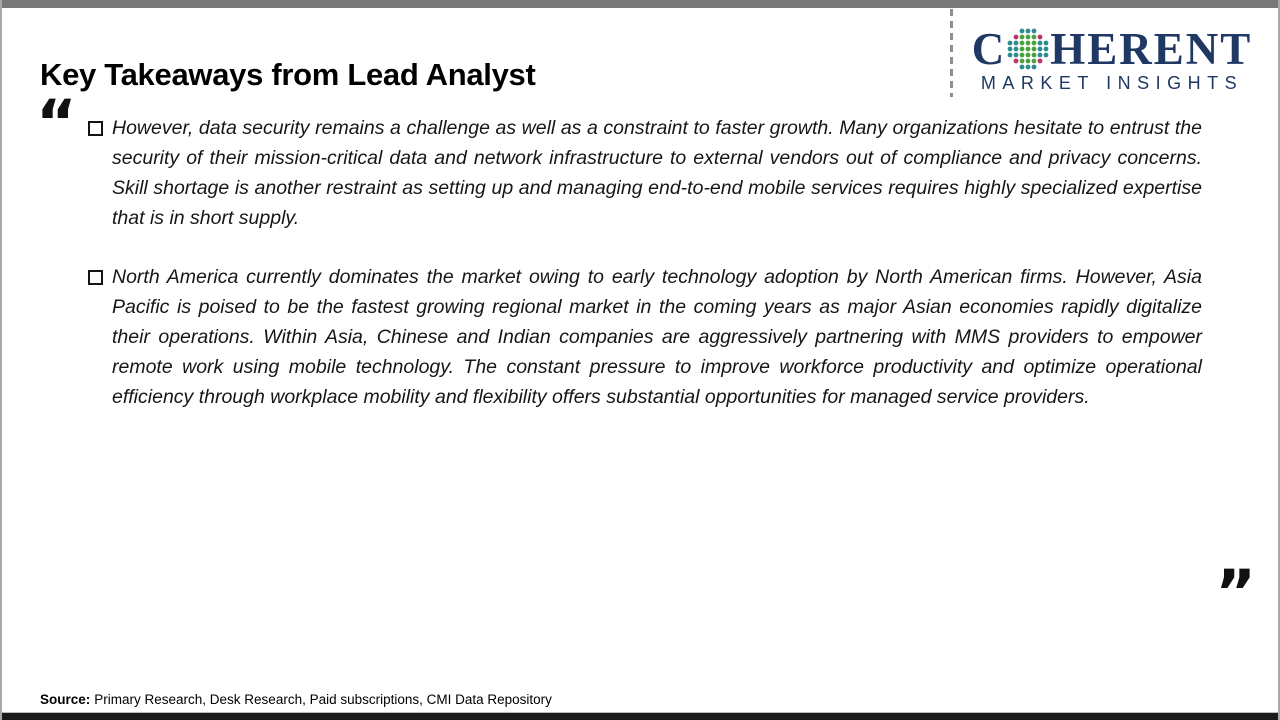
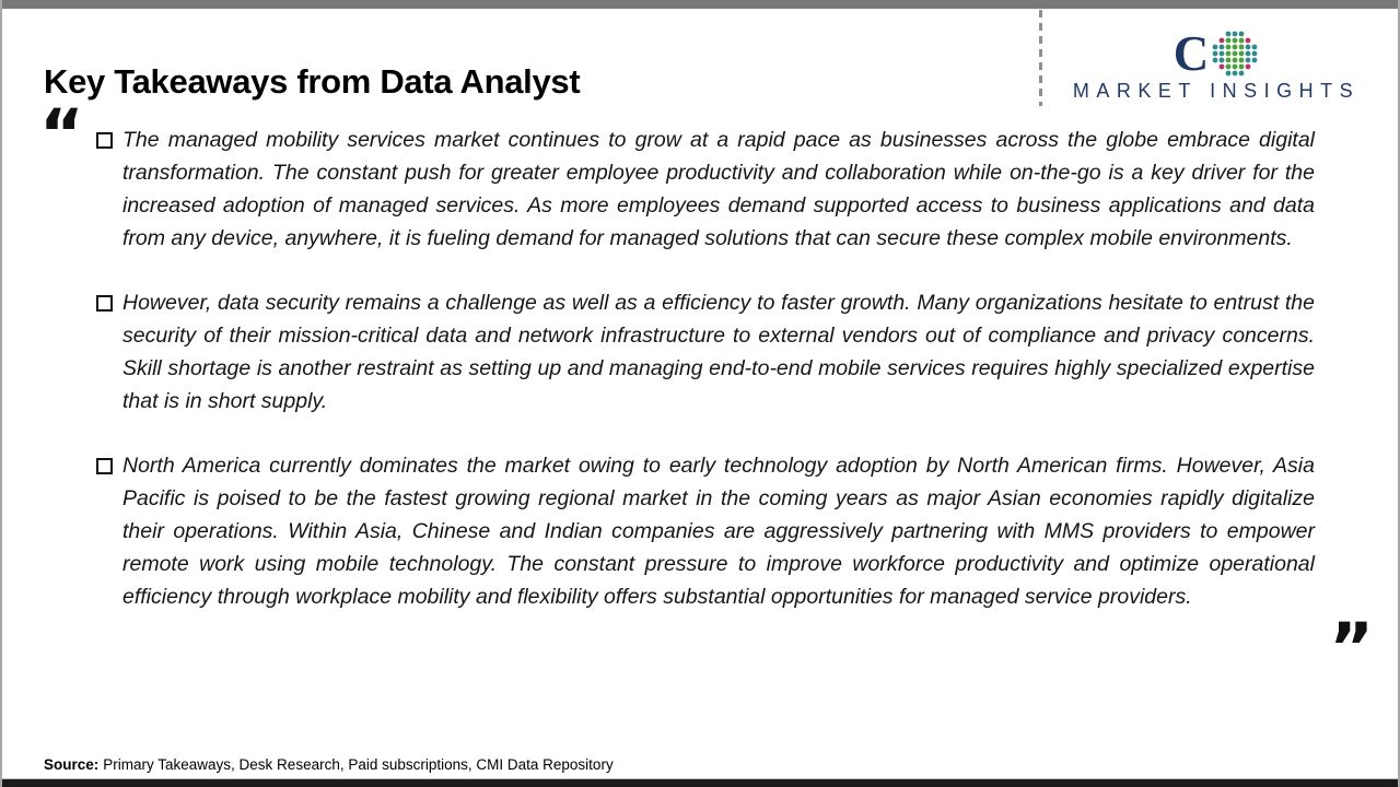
- Key Takeaways from Lead Analyst
+ Key Takeaways from Data Analyst
  C
- HERENT
  MARKET INSIGHTS
  “
+ The managed mobility services market continues to grow at a rapid pace as businesses across the globe embrace digital transformation. The constant push for greater employee productivity and collaboration while on-the-go is a key driver for the increased adoption of managed services. As more employees demand supported access to business applications and data from any device, anywhere, it is fueling demand for managed solutions that can secure these complex mobile environments.
- However, data security remains a challenge as well as a constraint to faster growth. Many organizations hesitate to entrust the security of their mission-critical data and network infrastructure to external vendors out of compliance and privacy concerns. Skill shortage is another restraint as setting up and managing end-to-end mobile services requires highly specialized expertise that is in short supply.
+ However, data security remains a challenge as well as a efficiency to faster growth. Many organizations hesitate to entrust the security of their mission-critical data and network infrastructure to external vendors out of compliance and privacy concerns. Skill shortage is another restraint as setting up and managing end-to-end mobile services requires highly specialized expertise that is in short supply.
  North America currently dominates the market owing to early technology adoption by North American firms. However, Asia Pacific is poised to be the fastest growing regional market in the coming years as major Asian economies rapidly digitalize their operations. Within Asia, Chinese and Indian companies are aggressively partnering with MMS providers to empower remote work using mobile technology. The constant pressure to improve workforce productivity and optimize operational efficiency through workplace mobility and flexibility offers substantial opportunities for managed service providers.
  ”
- Source: Primary Research, Desk Research, Paid subscriptions, CMI Data Repository
+ Source: Primary Takeaways, Desk Research, Paid subscriptions, CMI Data Repository
